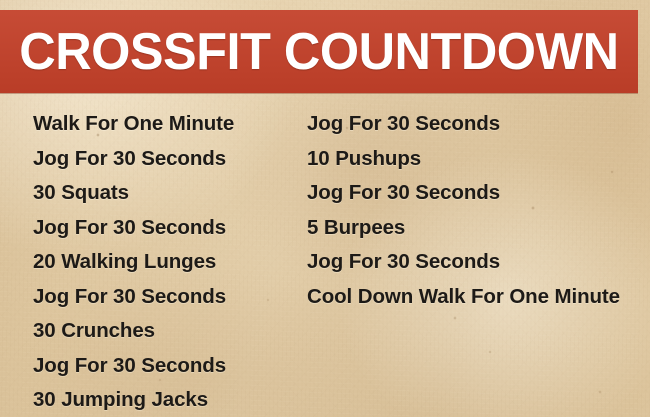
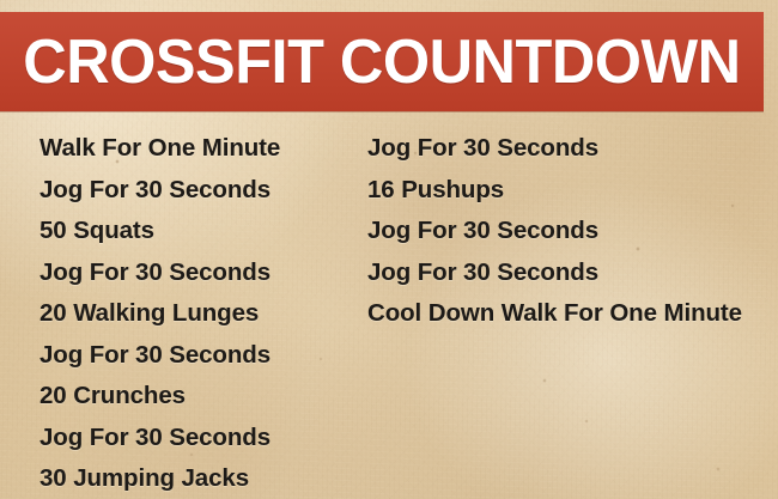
  CROSSFIT COUNTDOWN
  Walk For One Minute
  Jog For 30 Seconds
- 30 Squats
+ 50 Squats
  Jog For 30 Seconds
  20 Walking Lunges
  Jog For 30 Seconds
- 30 Crunches
+ 20 Crunches
  Jog For 30 Seconds
  30 Jumping Jacks
  Jog For 30 Seconds
- 10 Pushups
+ 16 Pushups
  Jog For 30 Seconds
- 5 Burpees
  Jog For 30 Seconds
  Cool Down Walk For One Minute
